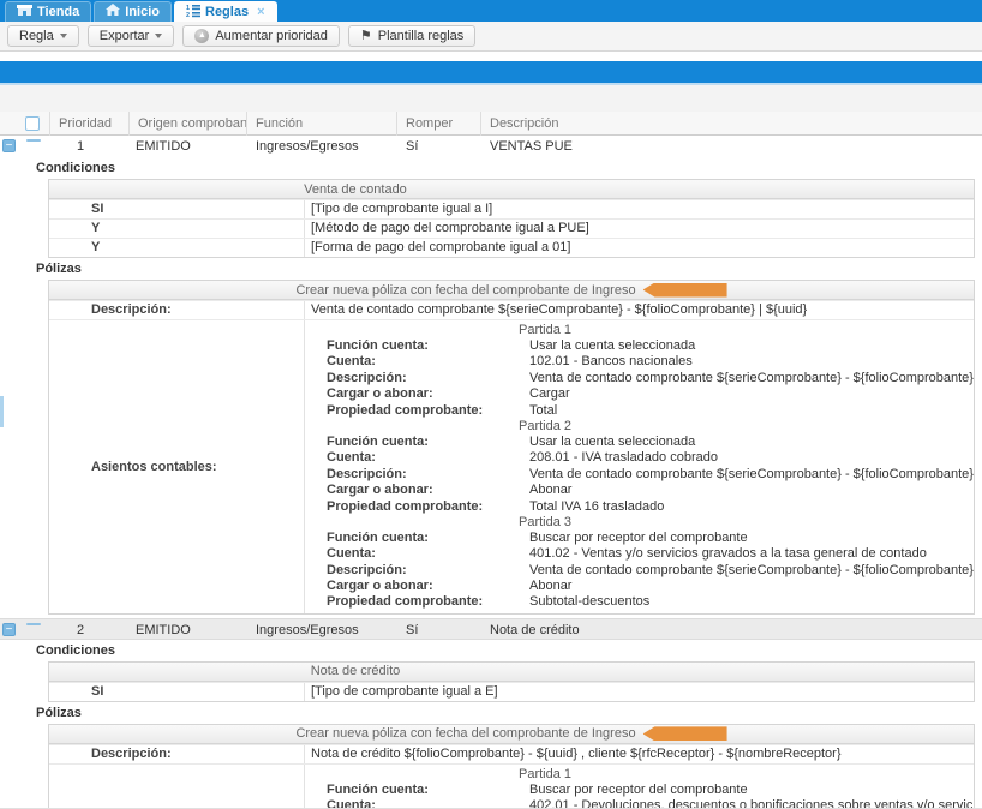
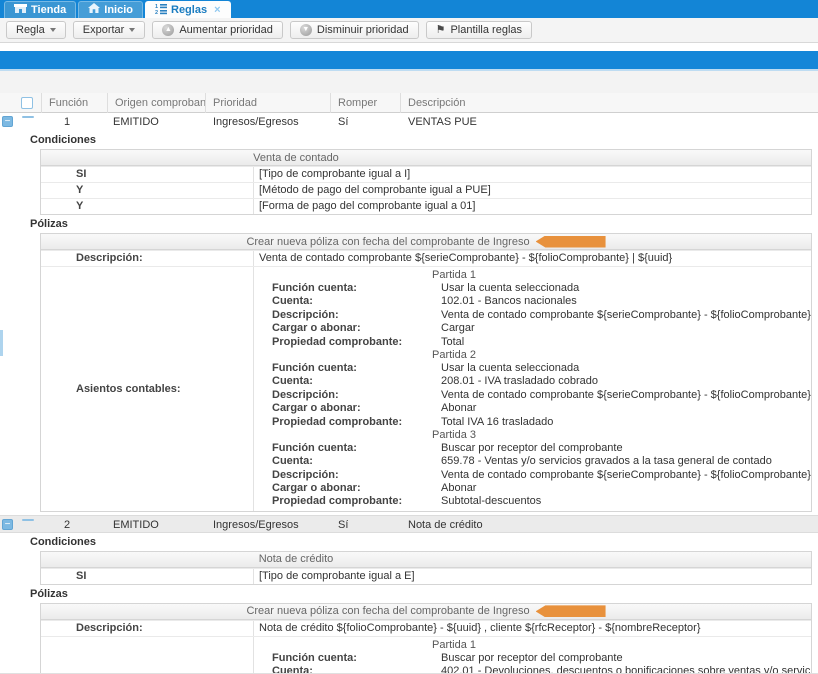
  Tienda
  Inicio
  Reglas
  ×
  Regla
  Exportar
  Aumentar prioridad
+ Disminuir prioridad
  ⚑
  Plantilla reglas
- Prioridad
+ Función
  Origen comproban
- Función
+ Prioridad
  Romper
  Descripción
  −
  1
  EMITIDO
  Ingresos/Egresos
  Sí
  VENTAS PUE
  Condiciones
  Venta de contado
  SI
  [Tipo de comprobante igual a I]
  Y
  [Método de pago del comprobante igual a PUE]
  Y
  [Forma de pago del comprobante igual a 01]
  Pólizas
  Crear nueva póliza con fecha del comprobante de Ingreso
  Descripción:
  Venta de contado comprobante ${serieComprobante} - ${folioComprobante} | ${uuid}
  Asientos contables:
  Partida 1
  Función cuenta:
  Usar la cuenta seleccionada
  Cuenta:
  102.01 - Bancos nacionales
  Descripción:
  Venta de contado comprobante ${serieComprobante} - ${folioComprobante}
  Cargar o abonar:
  Cargar
  Propiedad comprobante:
  Total
  Partida 2
  Función cuenta:
  Usar la cuenta seleccionada
  Cuenta:
  208.01 - IVA trasladado cobrado
  Descripción:
  Venta de contado comprobante ${serieComprobante} - ${folioComprobante}
  Cargar o abonar:
  Abonar
  Propiedad comprobante:
  Total IVA 16 trasladado
  Partida 3
  Función cuenta:
  Buscar por receptor del comprobante
  Cuenta:
- 401.02 - Ventas y/o servicios gravados a la tasa general de contado
+ 659.78 - Ventas y/o servicios gravados a la tasa general de contado
  Descripción:
  Venta de contado comprobante ${serieComprobante} - ${folioComprobante}
  Cargar o abonar:
  Abonar
  Propiedad comprobante:
  Subtotal-descuentos
  −
  2
  EMITIDO
  Ingresos/Egresos
  Sí
  Nota de crédito
  Condiciones
  Nota de crédito
  SI
  [Tipo de comprobante igual a E]
  Pólizas
  Crear nueva póliza con fecha del comprobante de Ingreso
  Descripción:
  Nota de crédito ${folioComprobante} - ${uuid} , cliente ${rfcReceptor} - ${nombreReceptor}
  Partida 1
  Función cuenta:
  Buscar por receptor del comprobante
  Cuenta:
  402.01 - Devoluciones, descuentos o bonificaciones sobre ventas y/o servic
